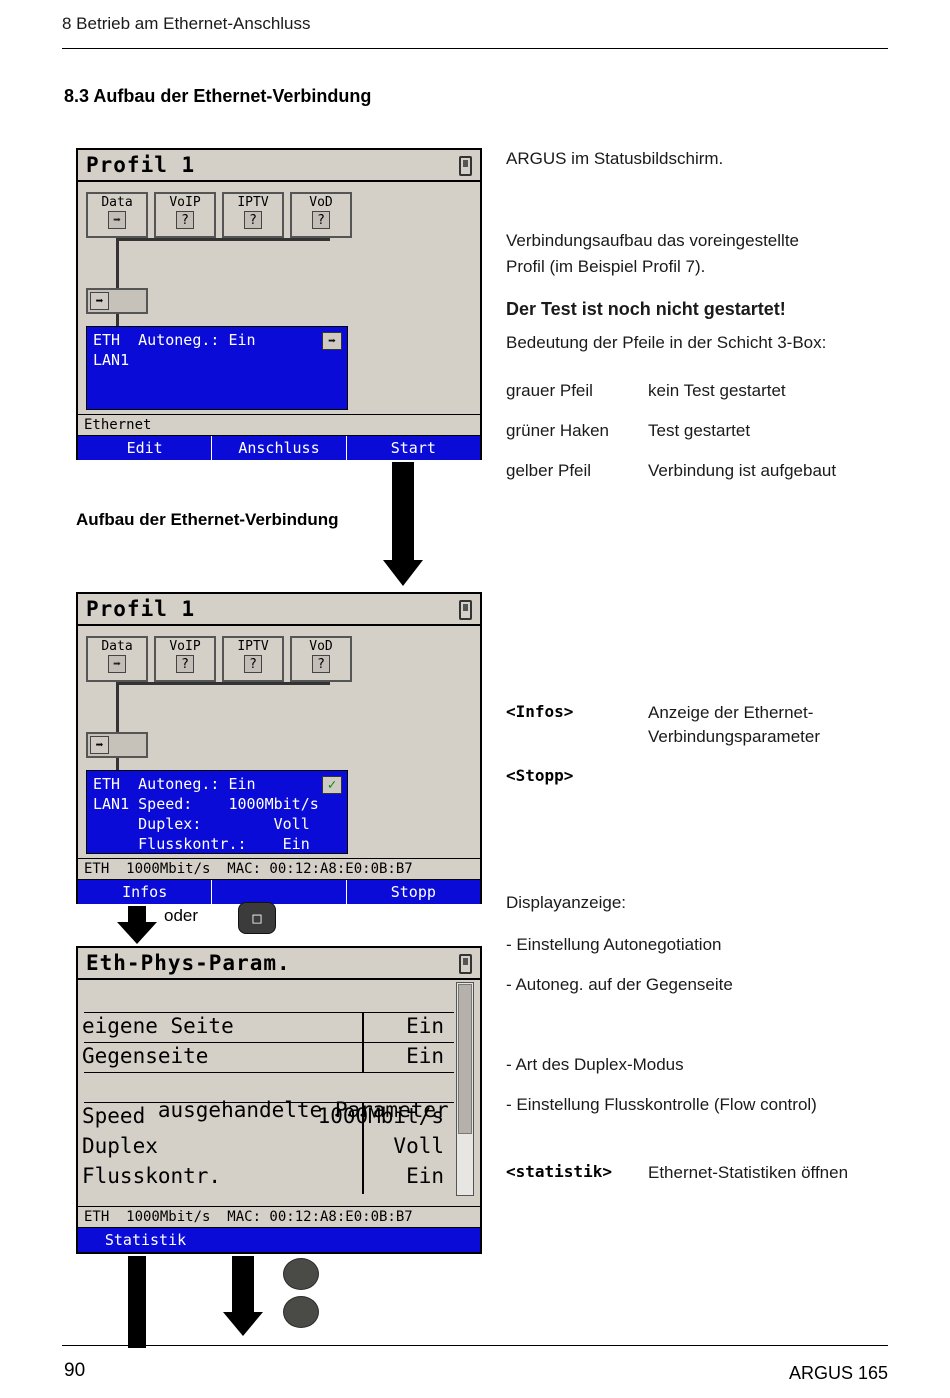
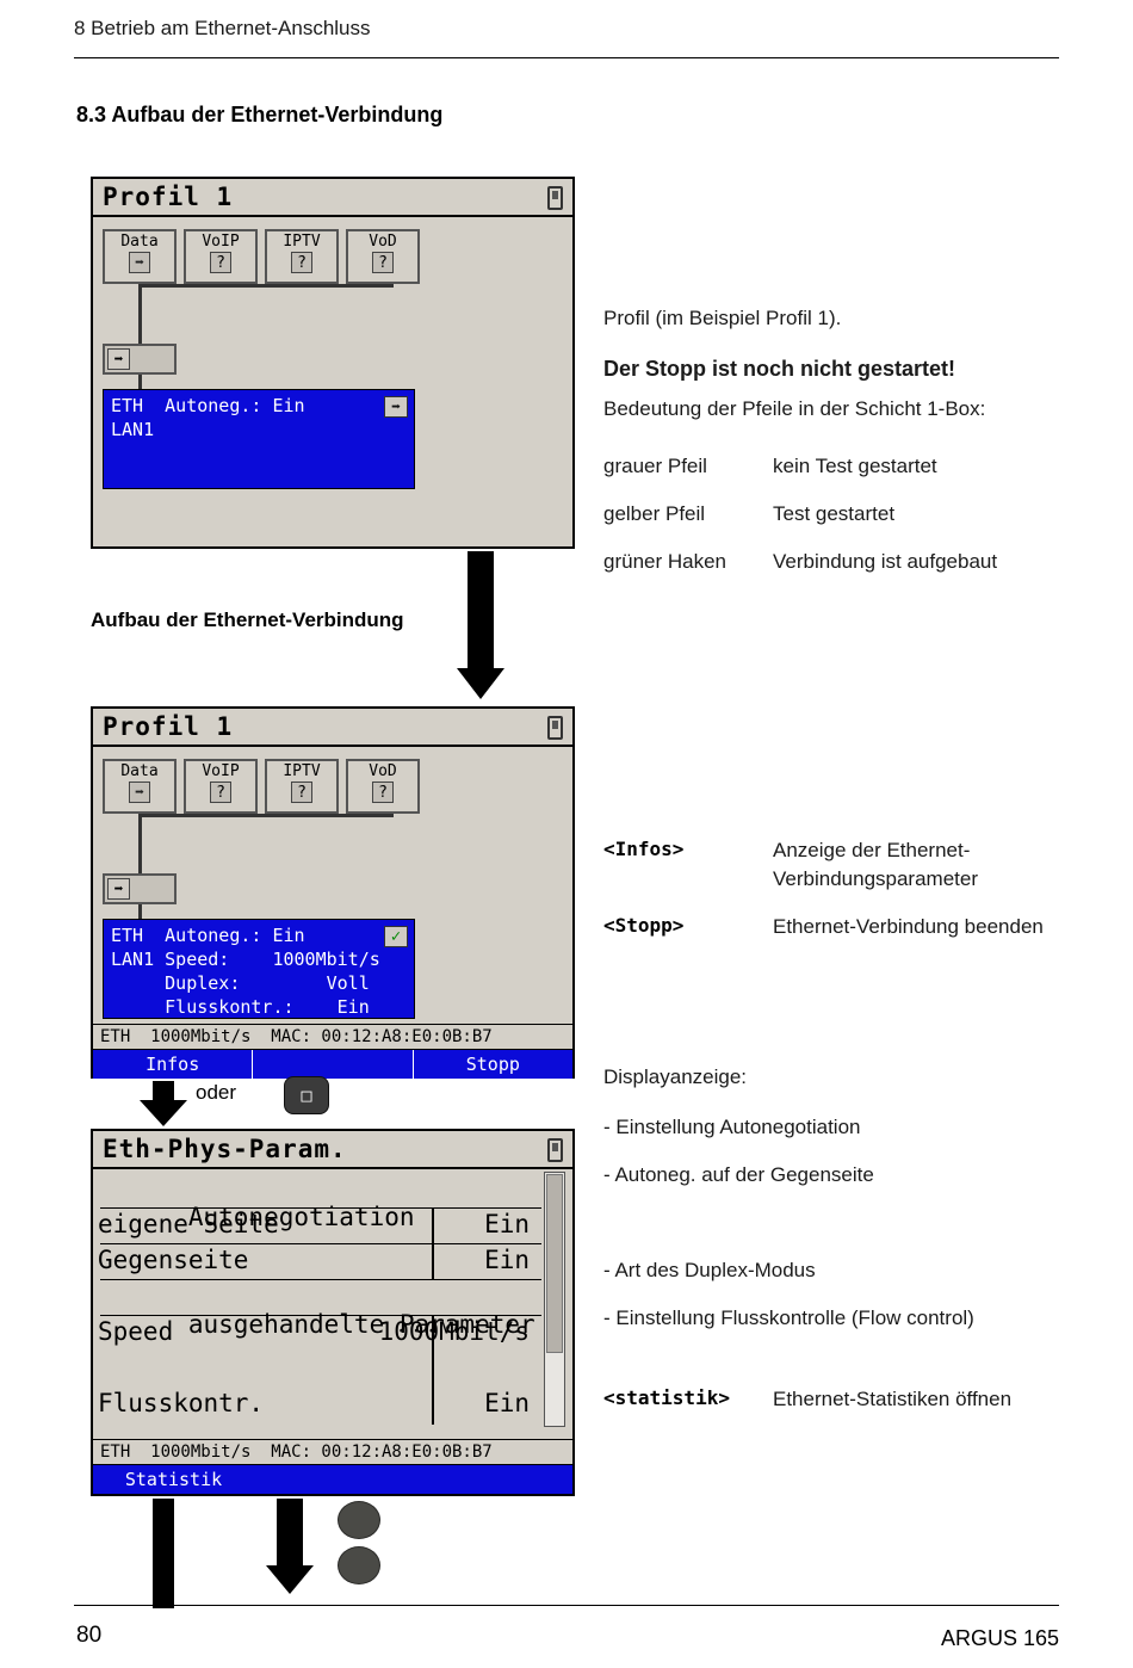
  8 Betrieb am Ethernet-Anschluss
  8.3 Aufbau der Ethernet-Verbindung
  Profil 1
  Data
  ➡
  VoIP
  ?
  IPTV
  ?
  VoD
  ?
  ➡
  ETH Autoneg.: Ein
  LAN1
  ➡
- Ethernet
- Edit
- Anschluss
- Start
  Aufbau der Ethernet-Verbindung
  Profil 1
  Data
  ➡
  VoIP
  ?
  IPTV
  ?
  VoD
  ?
  ➡
  ETH Autoneg.: Ein
  LAN1 Speed: 1000Mbit/s
  Duplex: Voll
  Flusskontr.: Ein
  ✓
  ETH 1000Mbit/s MAC: 00:12:A8:E0:0B:B7
  Infos
  Stopp
  oder
  □
  Eth-Phys-Param.
+ Autonegotiation
  eigene Seite
  Ein
  Gegenseite
  Ein
  ausgehandelte Parameter
  Speed
  100Mbit/s
- Duplex
- Voll
  Flusskontr.
  Ein
  ETH 1000Mbit/s MAC: 00:12:A8:E0:0B:B7
  Statistik
- ARGUS im Statusbildschirm.
- Verbindungsaufbau das voreingestellte
- Profil (im Beispiel Profil 7).
+ Profil (im Beispiel Profil 1).
- Der Test ist noch nicht gestartet!
+ Der Stopp ist noch nicht gestartet!
- Bedeutung der Pfeile in der Schicht 3-Box:
+ Bedeutung der Pfeile in der Schicht 1-Box:
  grauer Pfeil
  kein Test gestartet
- grüner Haken
+ gelber Pfeil
  Test gestartet
- gelber Pfeil
+ grüner Haken
  Verbindung ist aufgebaut
  <Infos>
  Anzeige der Ethernet-
  Verbindungsparameter
  <Stopp>
+ Ethernet-Verbindung beenden
  Displayanzeige:
  - Einstellung Autonegotiation
  - Autoneg. auf der Gegenseite
  - Art des Duplex-Modus
  - Einstellung Flusskontrolle (Flow control)
  <statistik>
  Ethernet-Statistiken öffnen
- 90
+ 80
  ARGUS 165
